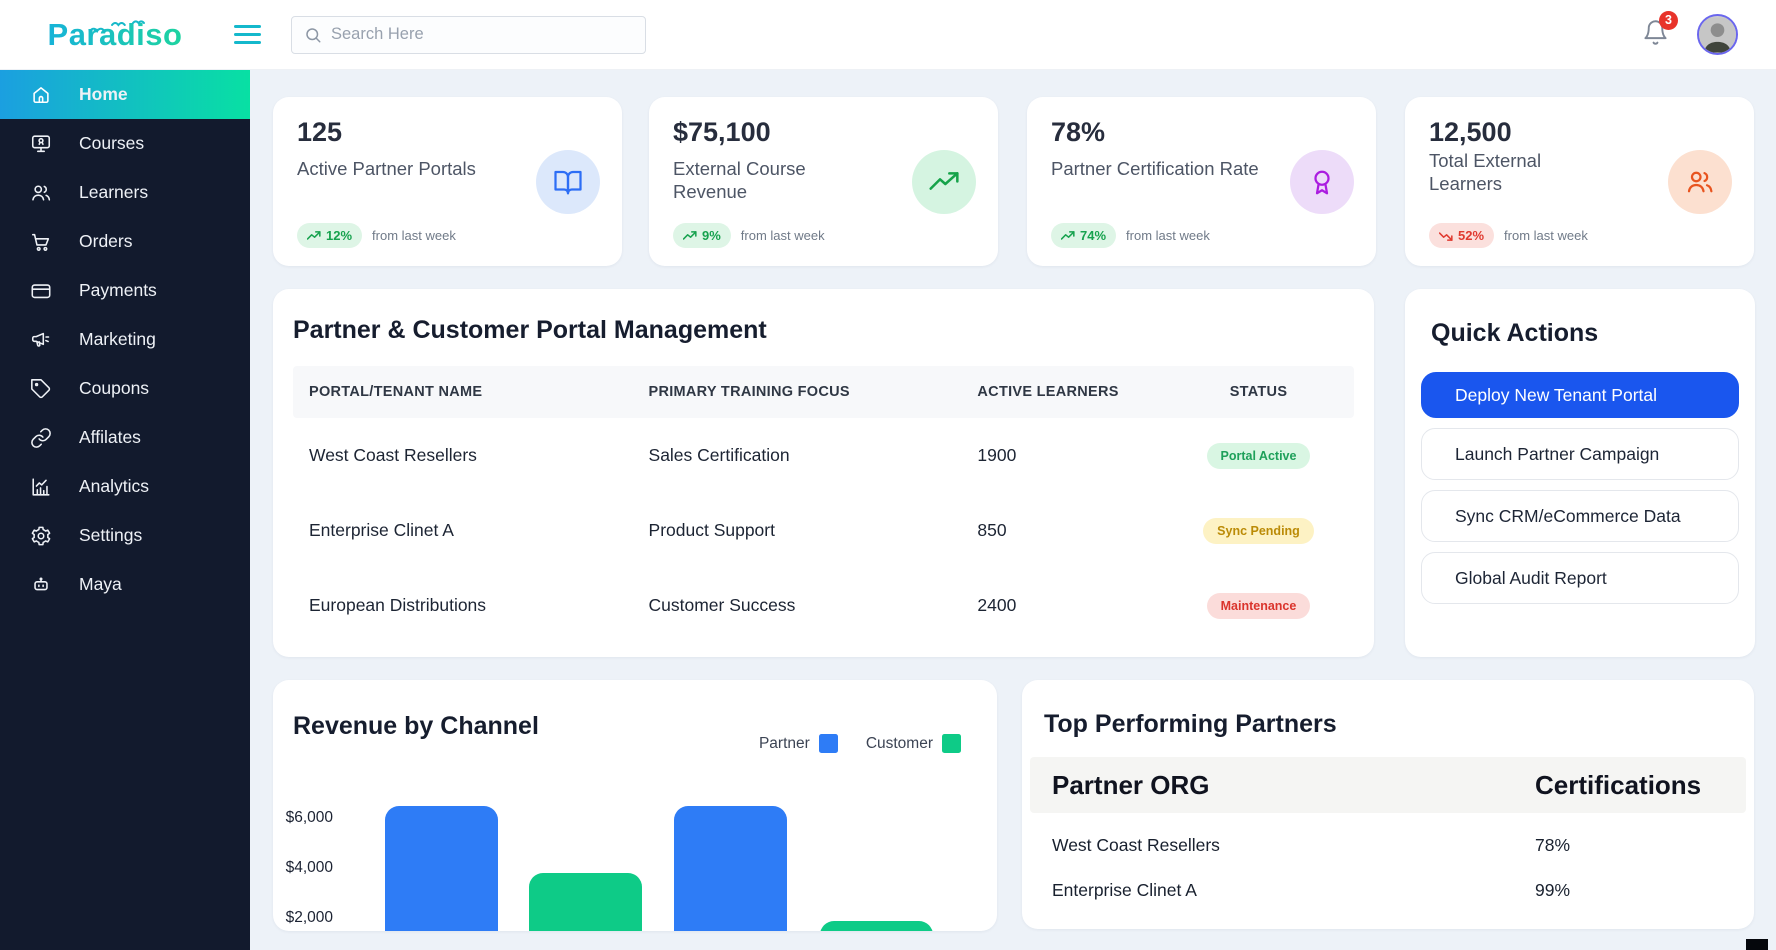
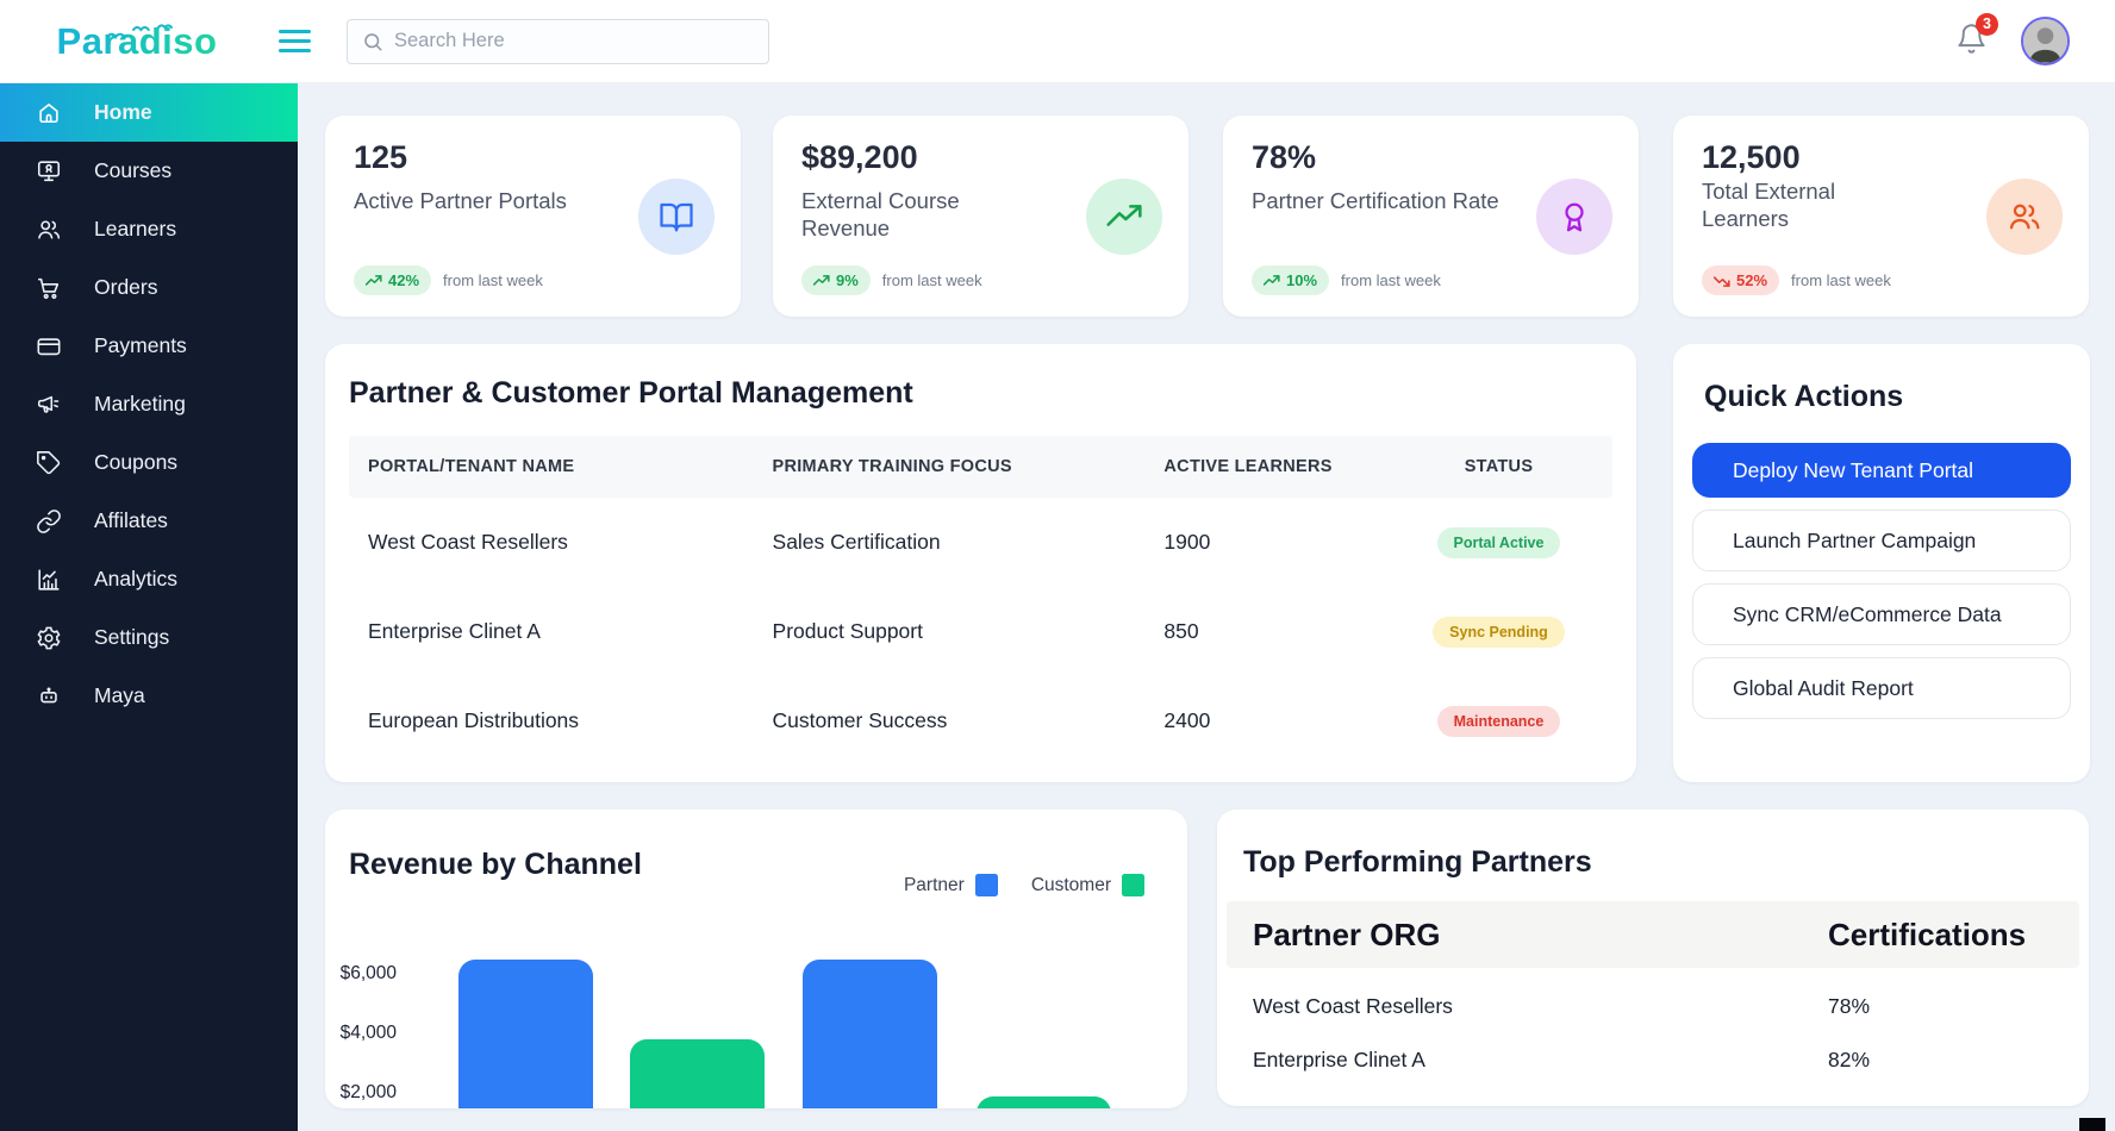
  Paradiso
  Search Here
  3
  Home
  Courses
  Learners
  Orders
  Payments
  Marketing
  Coupons
  Affilates
  Analytics
  Settings
  Maya
  125
  Active Partner Portals
- 12%
+ 42%
  from last week
- $75,100
+ $89,200
  External Course Revenue
  9%
  from last week
  78%
  Partner Certification Rate
- 74%
+ 10%
  from last week
  12,500
  Total External Learners
  52%
  from last week
  Partner & Customer Portal Management
  PORTAL/TENANT NAME
  PRIMARY TRAINING FOCUS
  ACTIVE LEARNERS
  STATUS
  West Coast Resellers
  Sales Certification
  1900
  Portal Active
  Enterprise Clinet A
  Product Support
  850
  Sync Pending
  European Distributions
  Customer Success
  2400
  Maintenance
  Quick Actions
  Deploy New Tenant Portal
  Launch Partner Campaign
  Sync CRM/eCommerce Data
  Global Audit Report
  Revenue by Channel
  Partner
  Customer
  $6,000
  $4,000
  $2,000
  Top Performing Partners
  Partner ORG
  Certifications
  West Coast Resellers
  78%
  Enterprise Clinet A
- 99%
+ 82%
